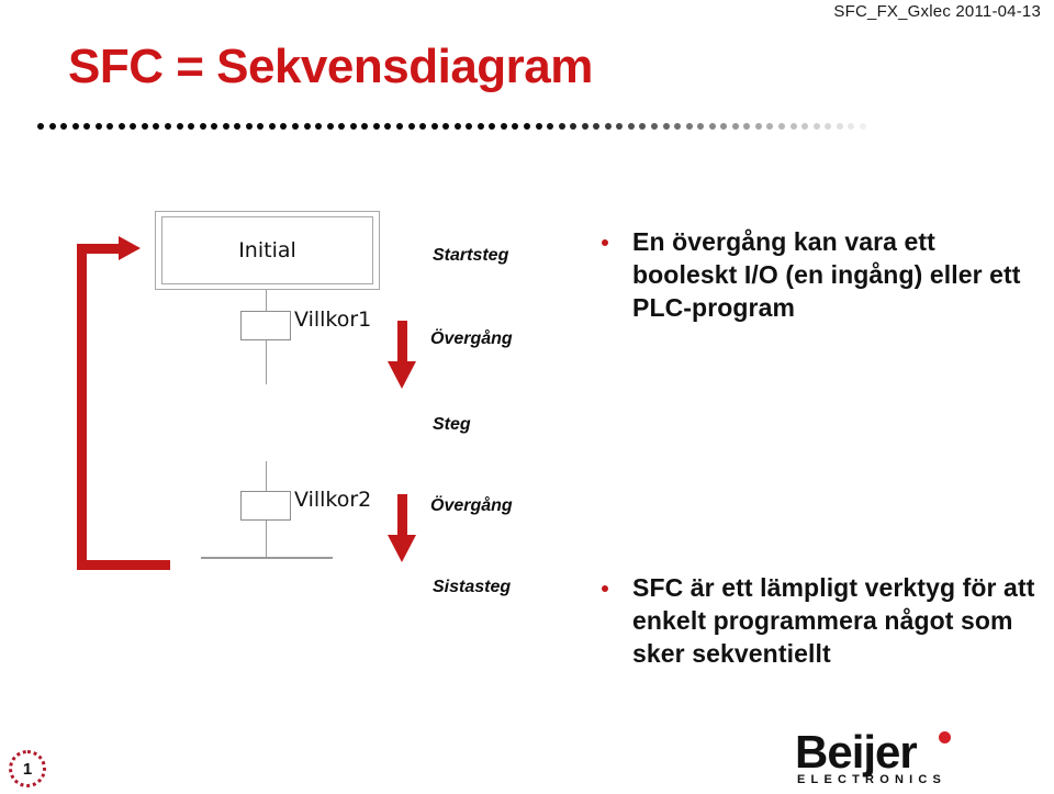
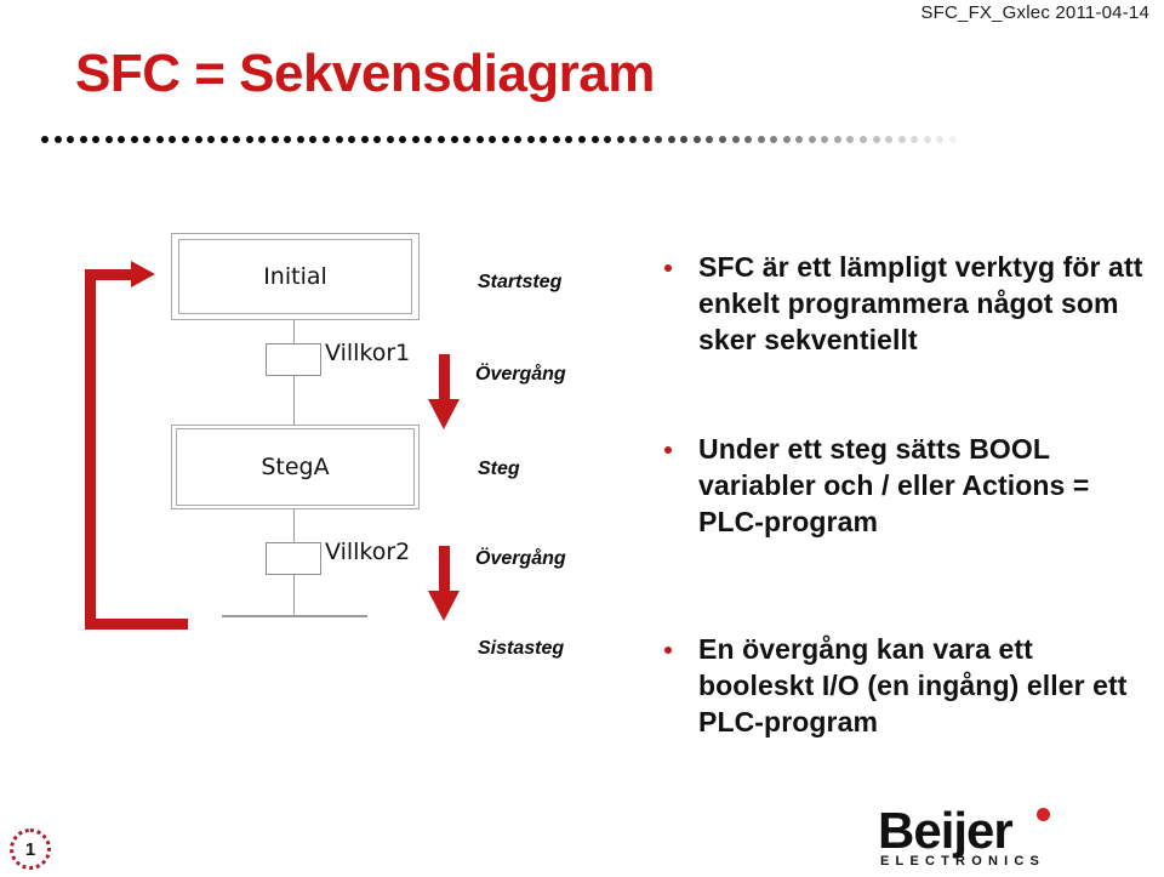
- SFC_FX_Gxlec 2011-04-13
+ SFC_FX_Gxlec 2011-04-14
  SFC = Sekvensdiagram
  Initial
  Villkor1
+ StegA
  Villkor2
  Startsteg
  Övergång
  Steg
  Övergång
  Sistasteg
- En övergång kan vara ett booleskt I/O (en ingång) eller ett PLC-program
+ SFC är ett lämpligt verktyg för att enkelt programmera något som sker sekventiellt
+ Under ett steg sätts BOOL variabler och / eller Actions = PLC-program
- SFC är ett lämpligt verktyg för att enkelt programmera något som sker sekventiellt
+ En övergång kan vara ett booleskt I/O (en ingång) eller ett PLC-program
  1
  Beijer
  ELECTRONICS
